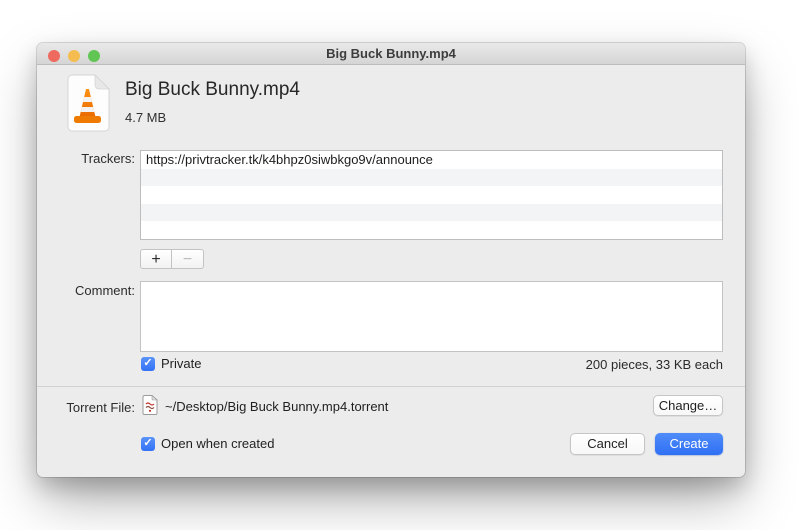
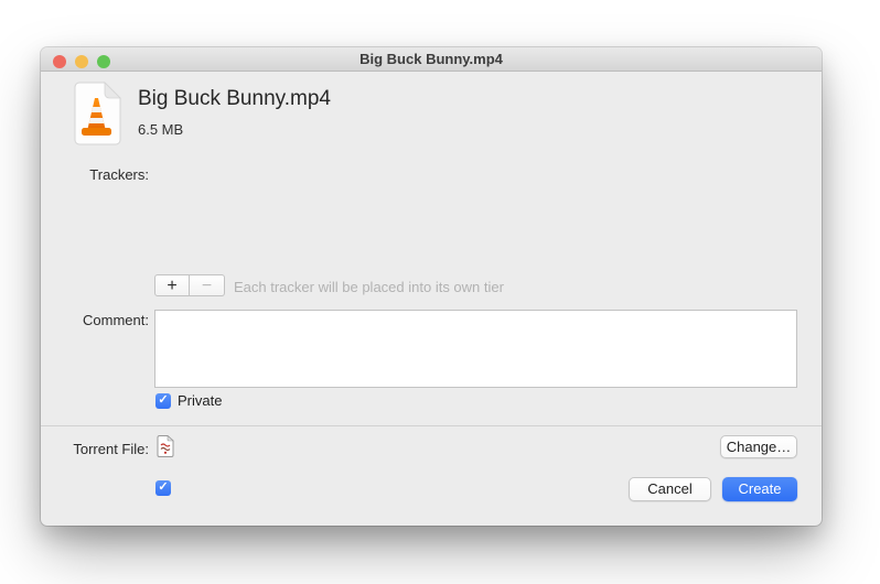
  Big Buck Bunny.mp4
  Big Buck Bunny.mp4
- 4.7 MB
+ 6.5 MB
  Trackers:
- https://privtracker.tk/k4bhpz0siwbkgo9v/announce
  +
  −
+ Each tracker will be placed into its own tier
  Comment:
  ✓
  Private
- 200 pieces, 33 KB each
  Torrent File:
- ~/Desktop/Big Buck Bunny.mp4.torrent
  Change…
  ✓
- Open when created
  Cancel
  Create
